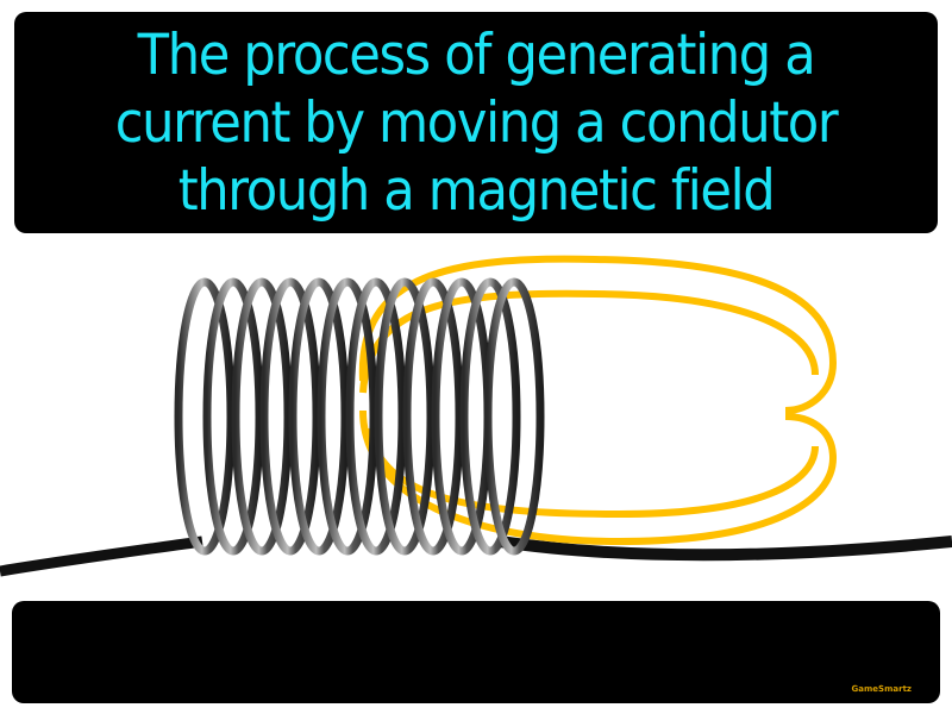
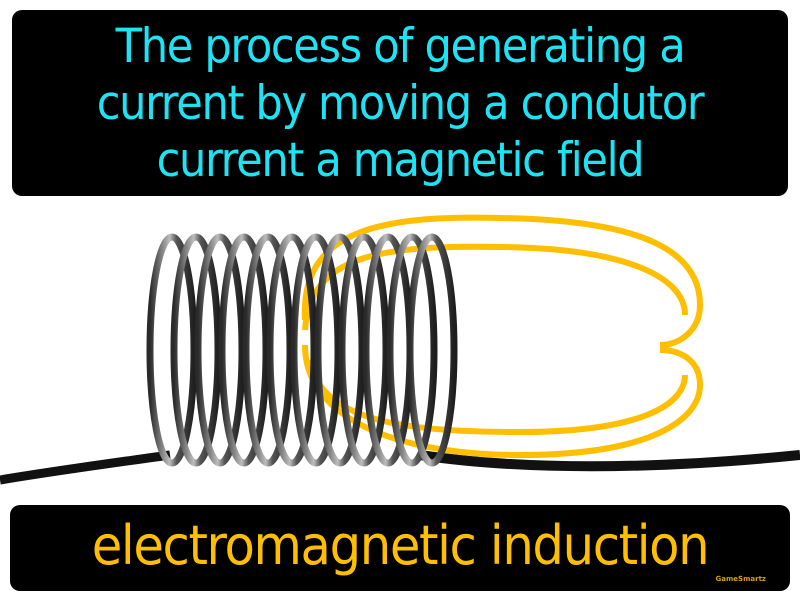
- The process of generating a current by moving a condutor through a magnetic field
+ The process of generating a current by moving a condutor current a magnetic field
+ electromagnetic induction
  GameSmartz
